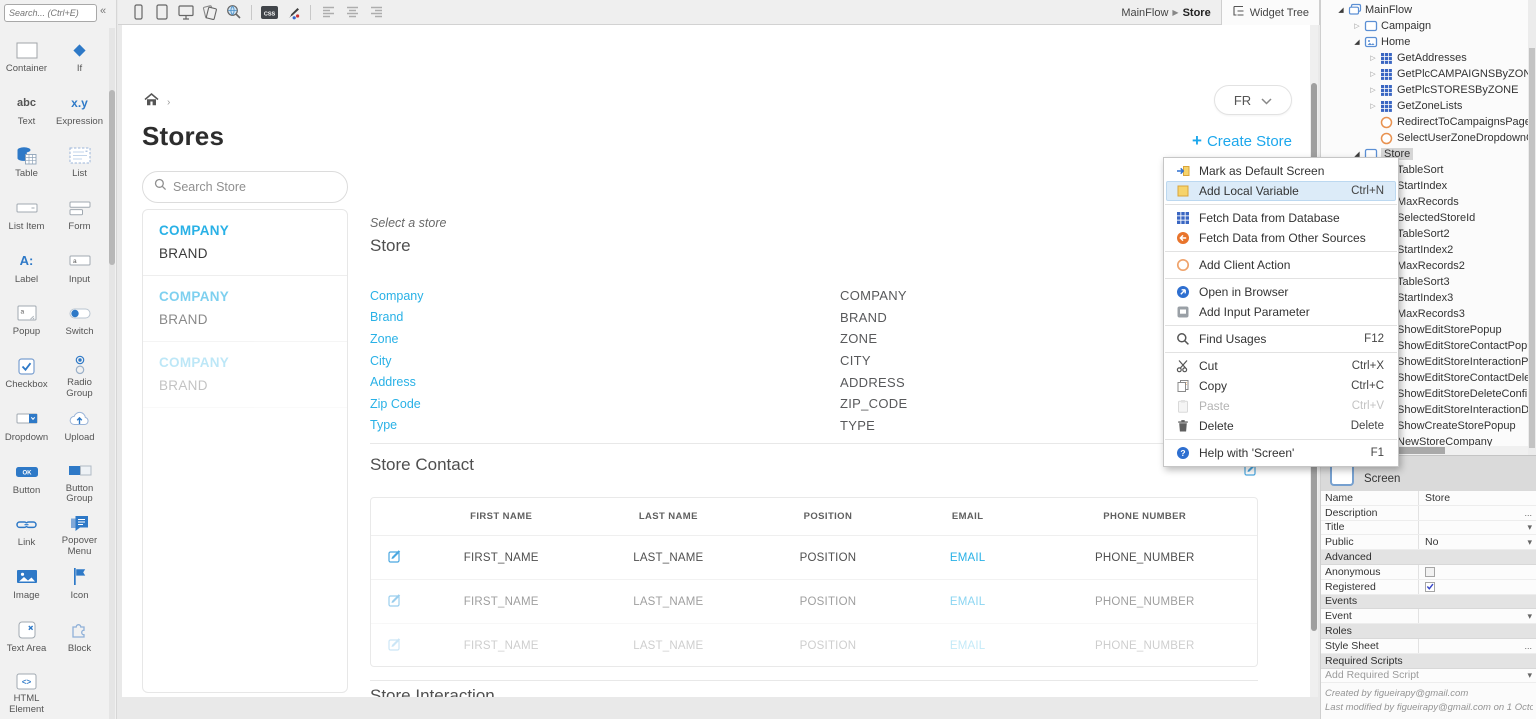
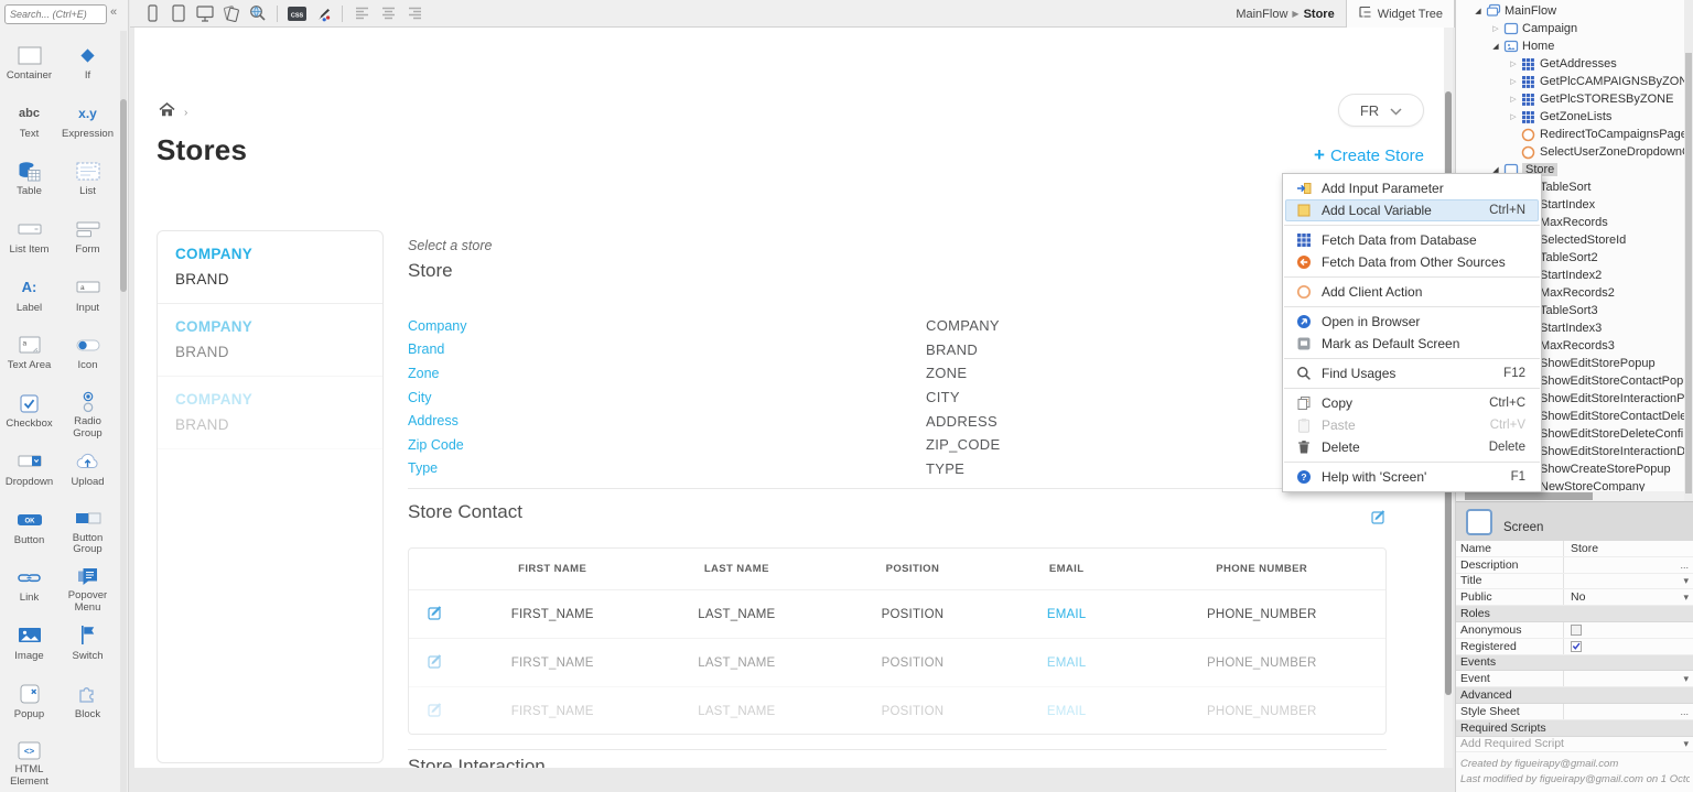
  Search... (Ctrl+E)
  «
  Container
  If
  abc
  Text
  x.y
  Expression
  Table
  List
  List Item
  Form
  A:
  Label
  Input
- Popup
+ Text Area
- Switch
+ Icon
  Checkbox
  Radio Group
  Dropdown
  Upload
  Button
  Button Group
  Link
  Popover Menu
  Image
- Icon
+ Switch
- Text Area
+ Popup
  Block
  <>
  HTML Element
  MainFlow
  ▶
  Store
  Widget Tree
  ›
  Stores
  FR
  +
  Create Store
- Search Store
  COMPANY
  BRAND
  COMPANY
  BRAND
  COMPANY
  BRAND
  Select a store
  Store
  Company
  COMPANY
  Brand
  BRAND
  Zone
  ZONE
  City
  CITY
  Address
  ADDRESS
  Zip Code
  ZIP_CODE
  Type
  TYPE
  Store Contact
  FIRST NAME
  LAST NAME
  POSITION
  EMAIL
  PHONE NUMBER
  FIRST_NAME
  LAST_NAME
  POSITION
  EMAIL
  PHONE_NUMBER
  FIRST_NAME
  LAST_NAME
  POSITION
  EMAIL
  PHONE_NUMBER
  FIRST_NAME
  LAST_NAME
  POSITION
  EMAIL
  PHONE_NUMBER
  Store Interaction
  MainFlow
  Campaign
  Home
  GetAddresses
  GetPlcCAMPAIGNSByZO
  GetPlcSTORESByZONE
  GetZoneLists
  RedirectToCampaignsPag
  SelectUserZoneDropdown
  Store
  TableSort
  StartIndex
  MaxRecords
  SelectedStoreId
  TableSort2
  StartIndex2
  MaxRecords2
  TableSort3
  StartIndex3
  MaxRecords3
  ShowEditStorePopup
  ShowEditStoreContactPop
  ShowEditStoreInteractionP
  ShowEditStoreContactDel
  ShowEditStoreDeleteConfi
  ShowEditStoreInteractionD
  ShowCreateStorePopup
  NewStoreCompany
  Screen
  Name
  Store
  Description
  ...
  Title
  ▾
  Public
  No
  ▾
- Advanced
+ Roles
  Anonymous
  Registered
  Events
  Event
  ▾
- Roles
+ Advanced
  Style Sheet
  ...
  Required Scripts
  Add Required Script
  ▾
  Created by figueirapy@gmail.com
  Last modified by figueirapy@gmail.com on 1 Octo
- Mark as Default Screen
+ Add Input Parameter
  Add Local Variable
  Ctrl+N
  Fetch Data from Database
  Fetch Data from Other Sources
  Add Client Action
  Open in Browser
- Add Input Parameter
+ Mark as Default Screen
  Find Usages
  F12
- Cut
- Ctrl+X
  Copy
  Ctrl+C
  Paste
  Ctrl+V
  Delete
  Delete
  ?
  Help with 'Screen'
  F1
